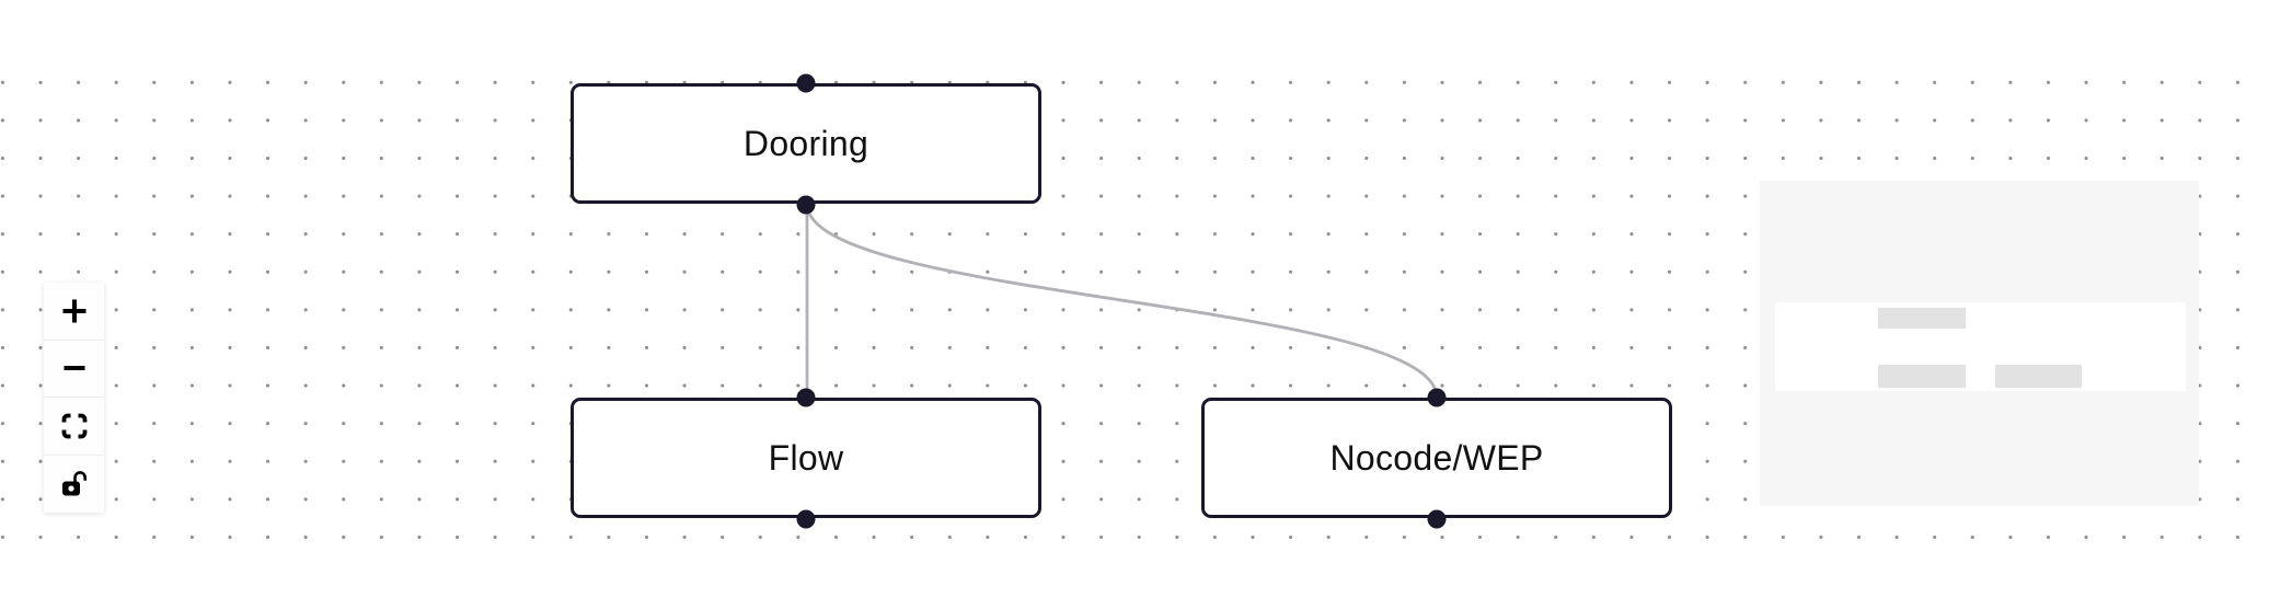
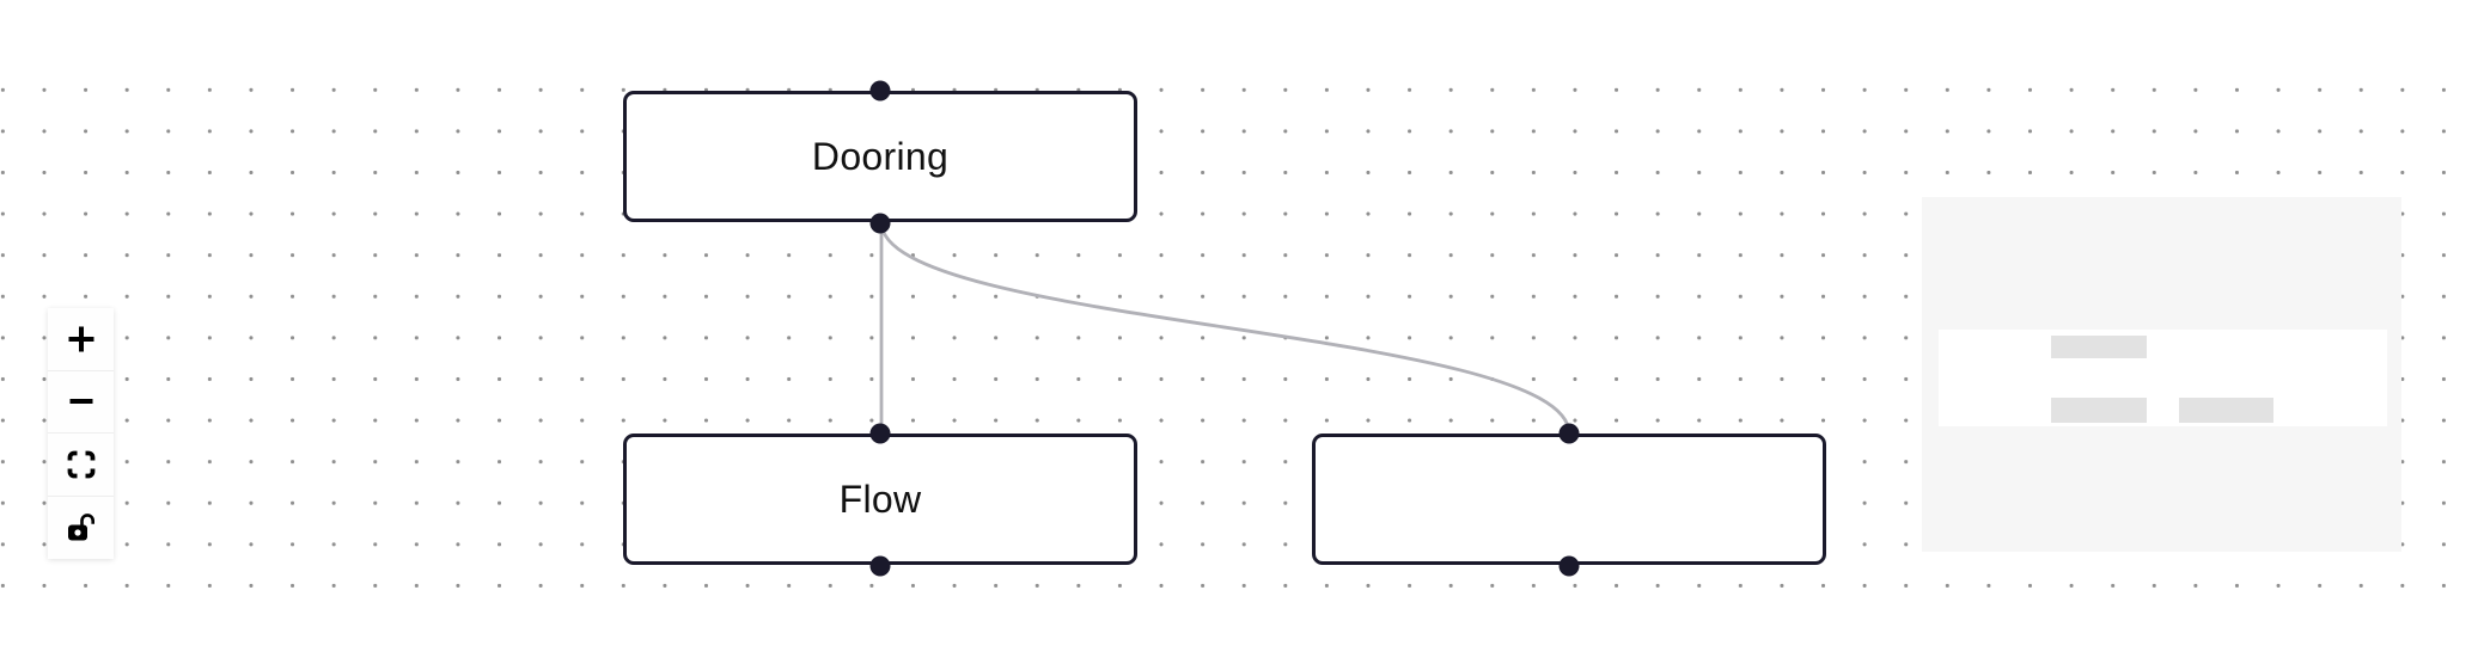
  Dooring
  Flow
- Nocode/WEP
